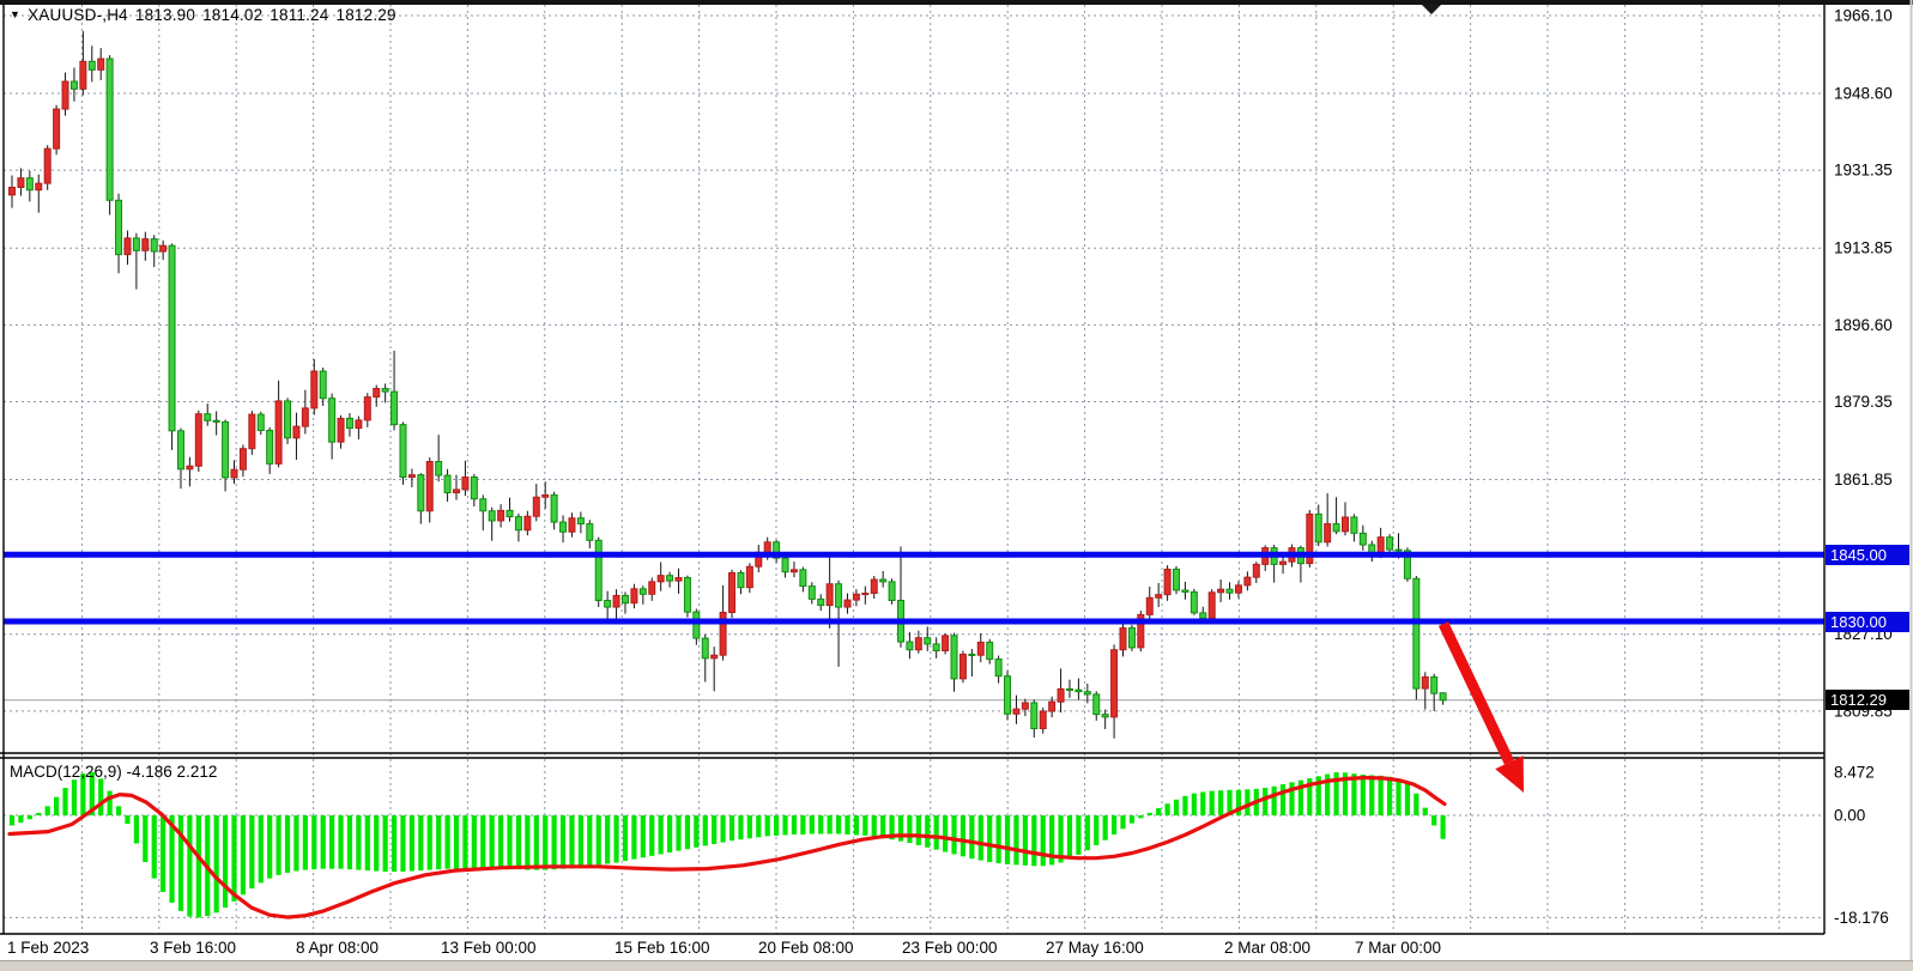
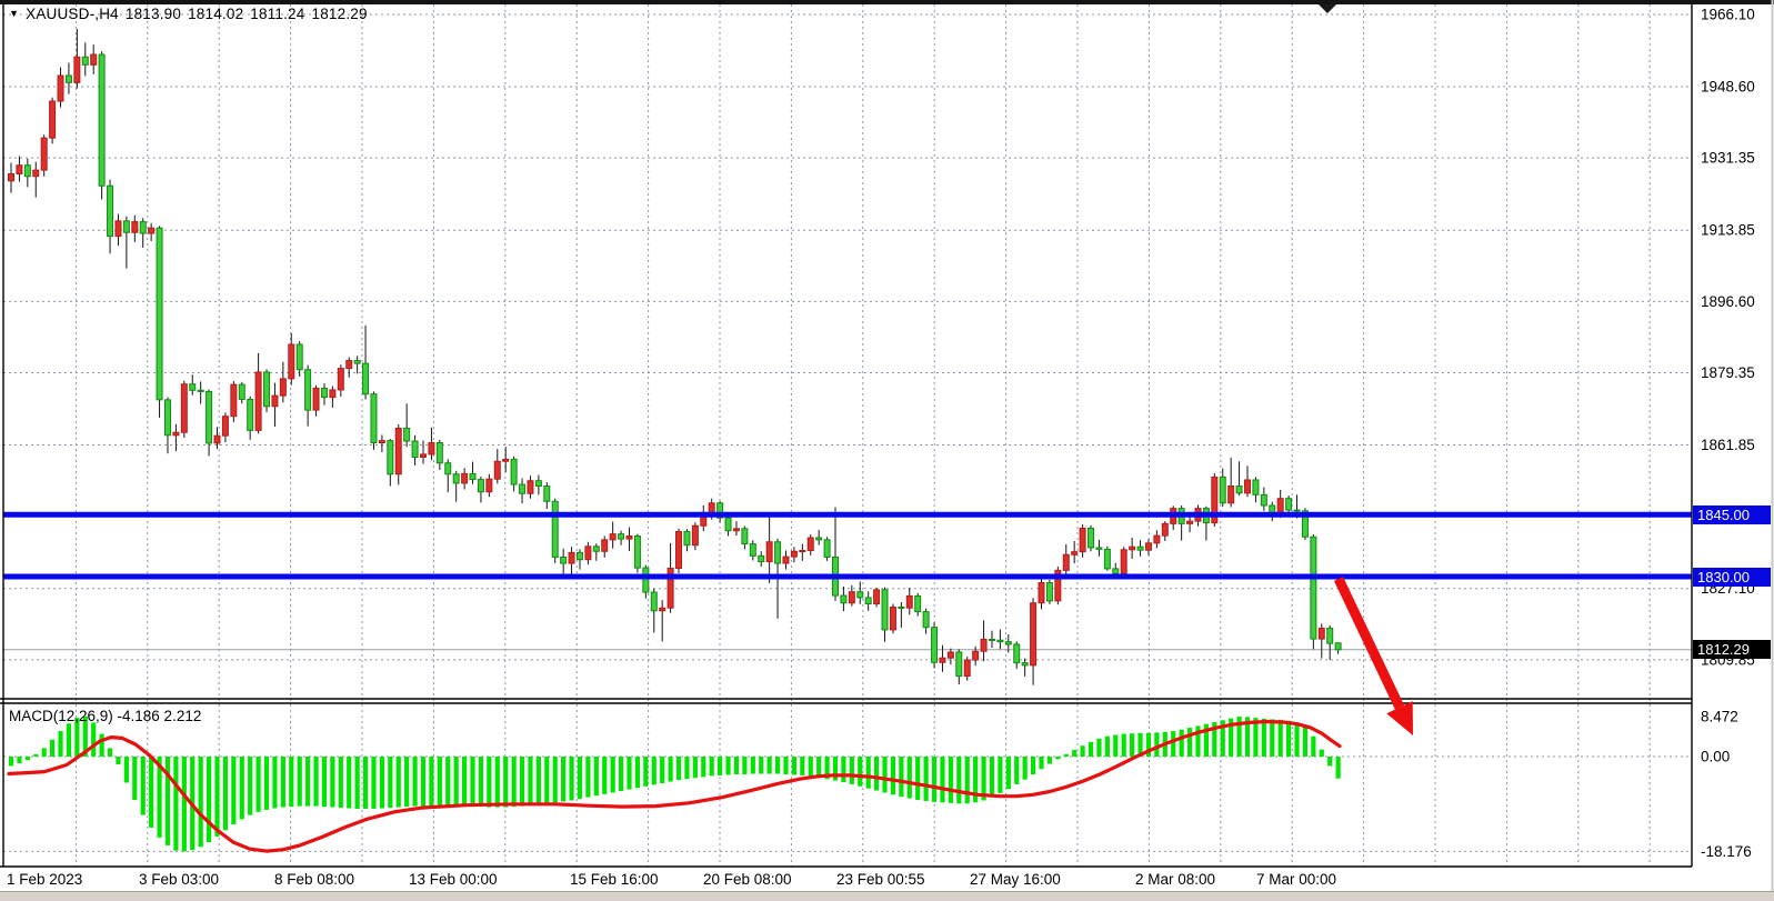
  1966.10
  1948.60
  1931.35
  1913.85
  1896.60
  1879.35
  1861.85
  1827.10
  1809.85
  8.472
  0.00
  -18.176
  1 Feb 2023
- 3 Feb 16:00
+ 3 Feb 03:00
- 8 Apr 08:00
+ 8 Feb 08:00
  13 Feb 00:00
  15 Feb 16:00
  20 Feb 08:00
- 23 Feb 00:00
+ 23 Feb 00:55
  27 May 16:00
  2 Mar 08:00
  7 Mar 00:00
  ▼
  XAUUSD-,H4
  1813.90
  1814.02
  1811.24
  1812.29
  MACD(12,26,9) -4.186 2.212
  1845.00
  1830.00
  1812.29
